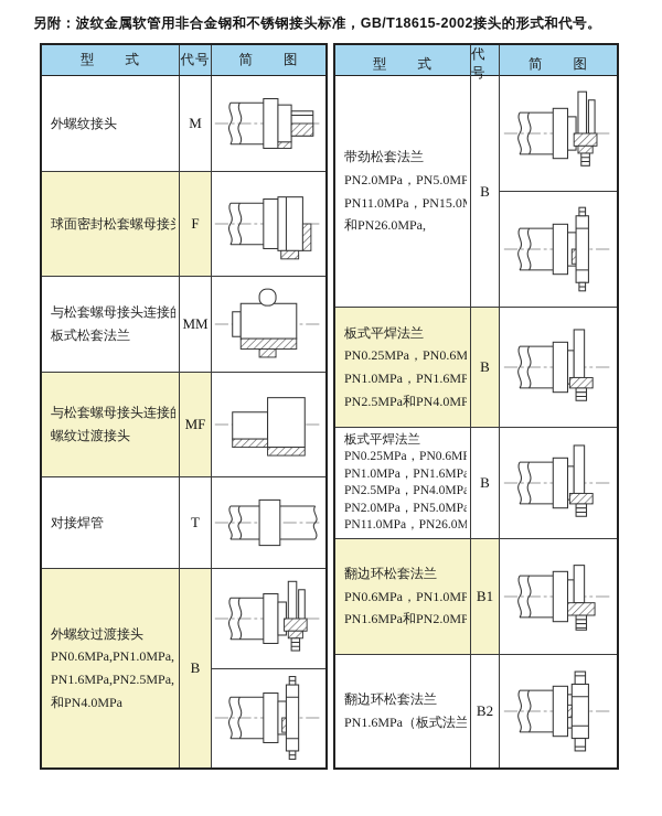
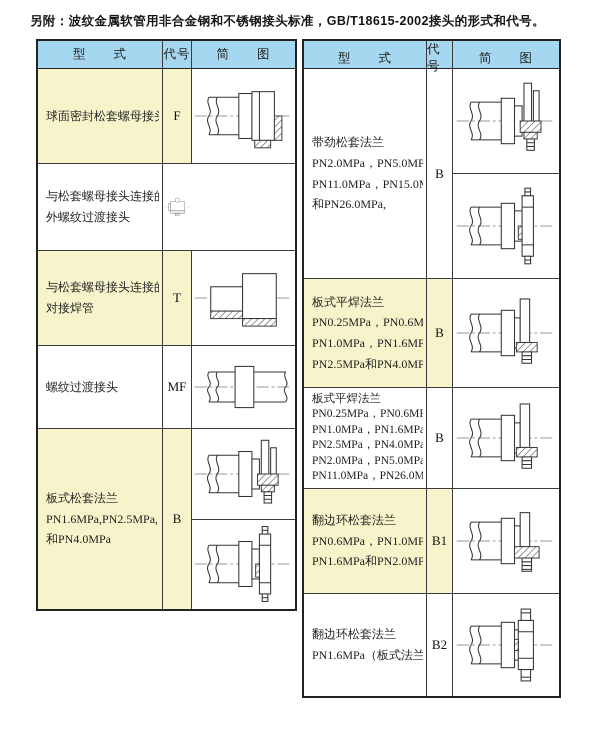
  另附：波纹金属软管用非合金钢和不锈钢接头标准，GB/T18615-2002接头的形式和代号。
  型 式
  代号
  简 图
- 外螺纹接头
- M
  球面密封松套螺母接
  F
  与松套螺母接头连接
- 板式松套法兰
+ 外螺纹过渡接头
- MM
  与松套螺母接头连接
- 螺纹过渡接头
+ 对接焊管
- MF
+ T
- 对接焊管
+ 螺纹过渡接头
- T
+ MF
- 外螺纹过渡接头
+ 板式松套法兰
- PN0.6MPa,PN1.0MPa,
  PN1.6MPa,PN2.5MPa,
  和PN4.0MPa
  B
  型 式
  代号
  简 图
  带劲松套法兰
  PN2.0MPa，PN5.0MP
  PN11.0MPa，PN15.0
  和PN26.0MPa,
  B
  板式平焊法兰
  PN0.25MPa，PN0.6M
  PN1.0MPa，PN1.6MP
  PN2.5MPa和PN4.0MP
  B
  板式平焊法兰
  PN0.25MPa，PN0.6MP
  PN1.0MPa，PN1.6MPa
  PN2.5MPa，PN4.0MPa
  PN2.0MPa，PN5.0MPa
  PN11.0MPa，PN26.0M
  B
  翻边环松套法兰
  PN0.6MPa，PN1.0MP
  PN1.6MPa和PN2.0MP
  B1
  翻边环松套法兰
  PN1.6MPa（板式法兰
  B2
